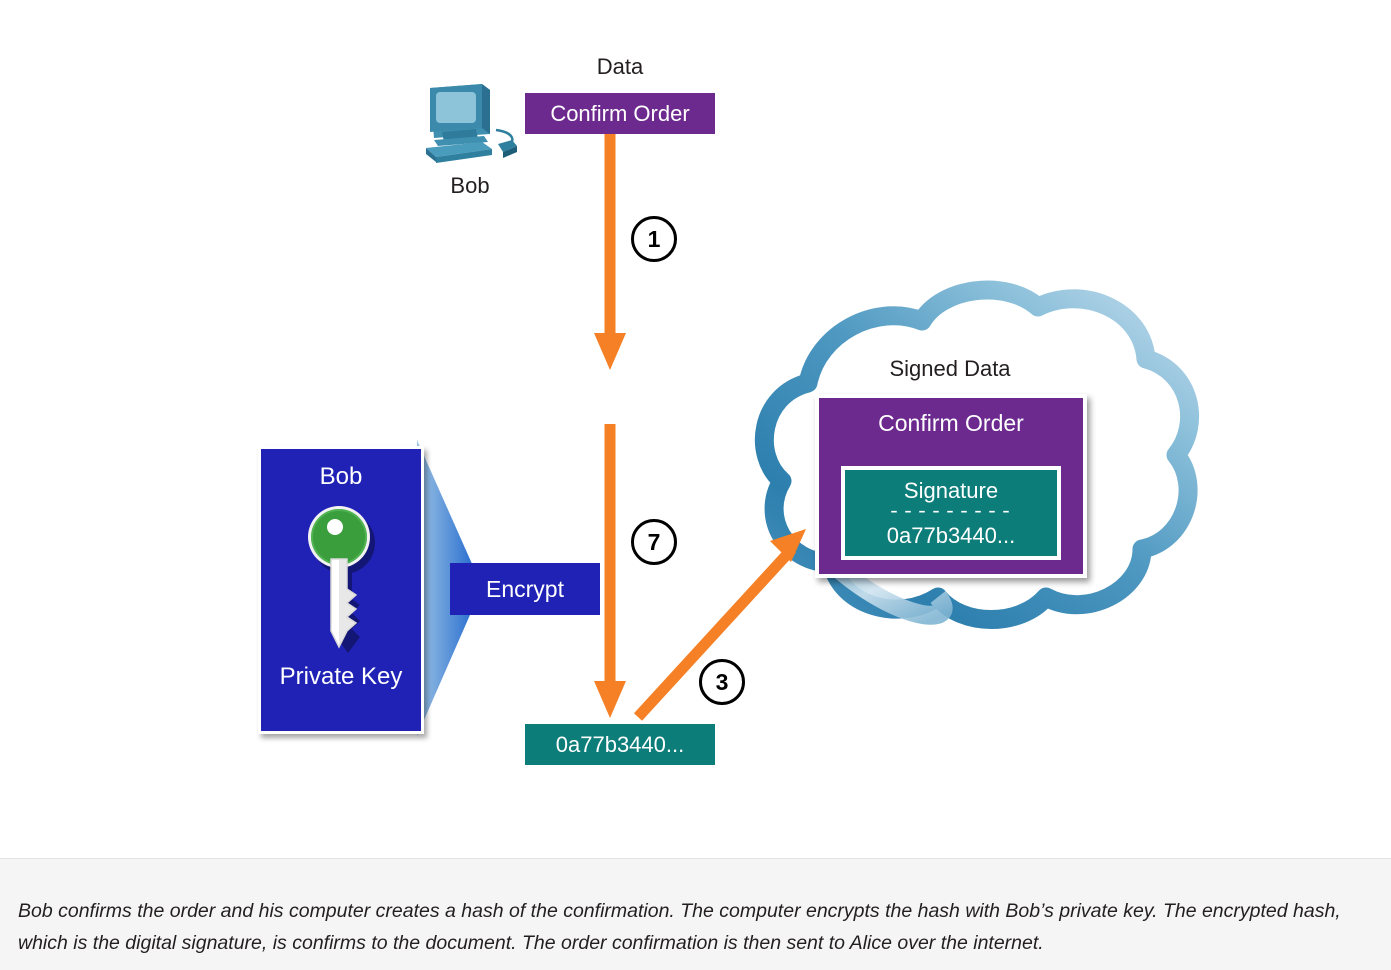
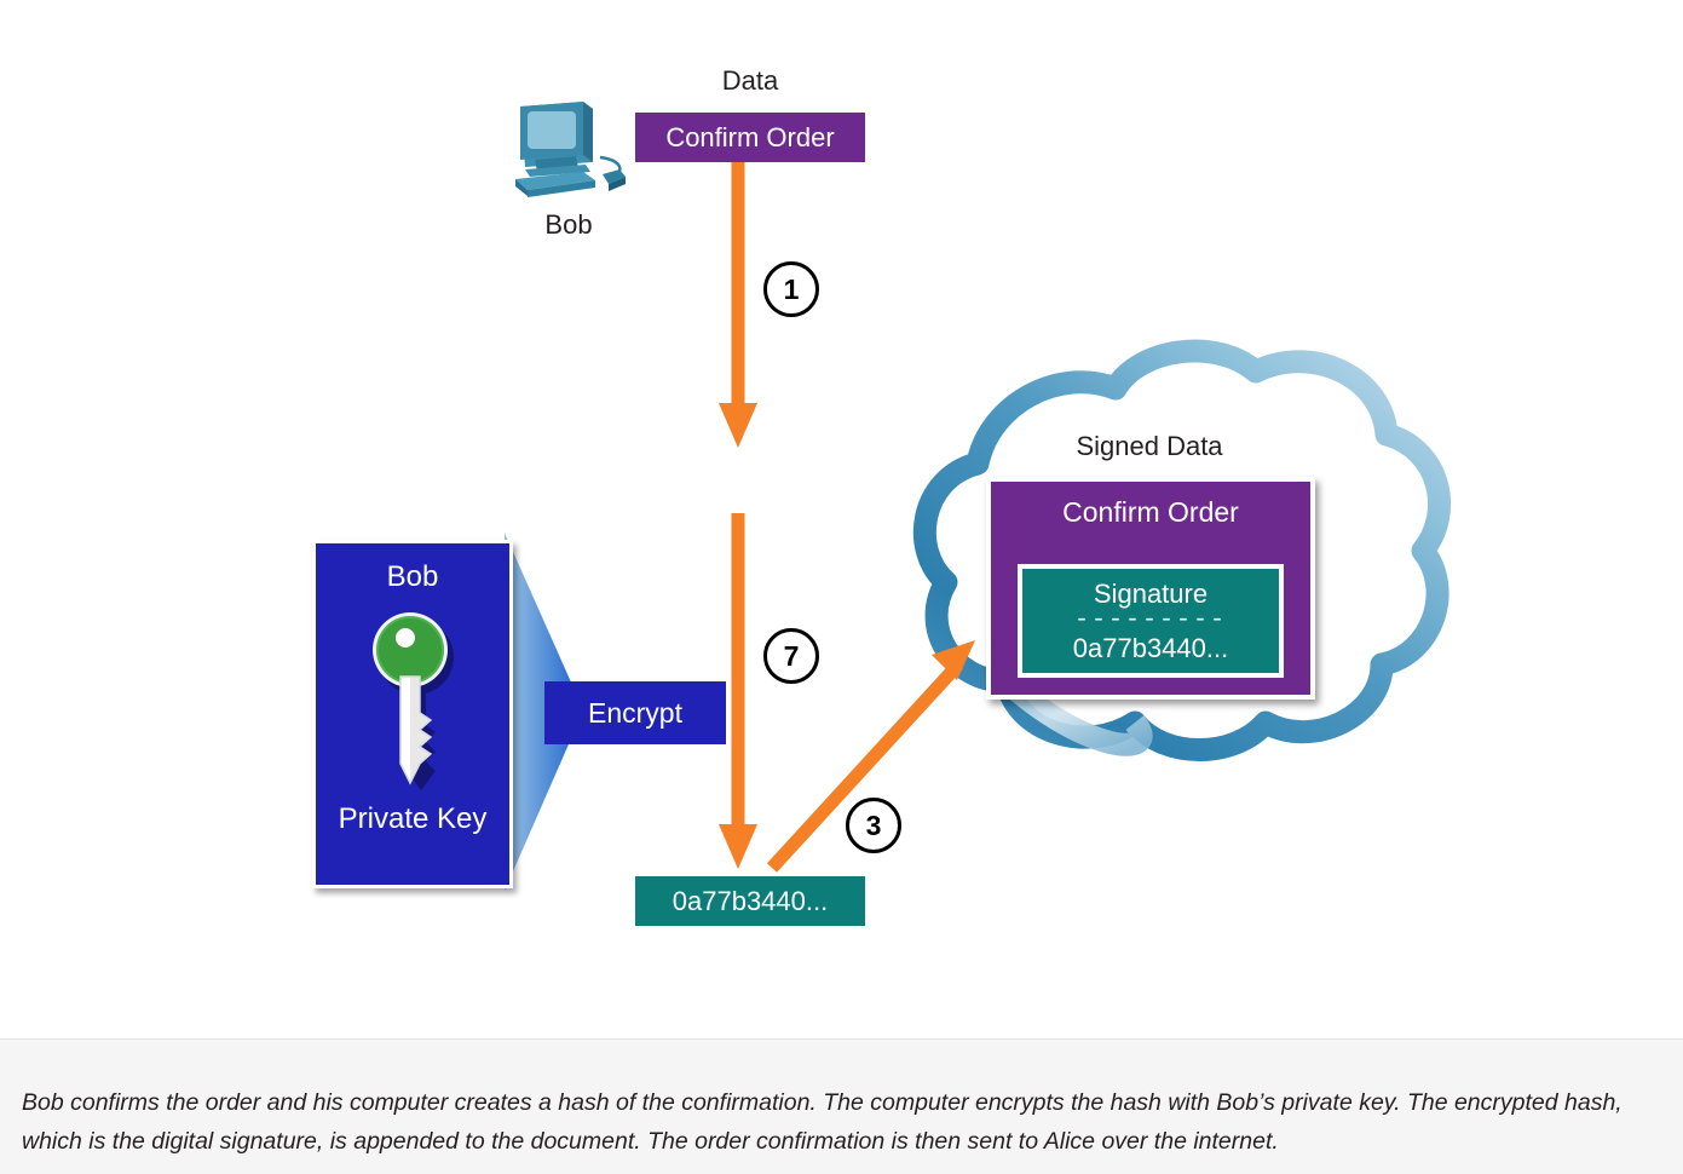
  Bob
  Data
  Confirm Order
  1
  7
  3
  0a77b3440...
  Encrypt
  Bob
  Private Key
  Signed Data
  Confirm Order
  Signature
  ---------
  0a77b3440...
- Bob confirms the order and his computer creates a hash of the confirmation. The computer encrypts the hash with Bob’s private key. The encrypted hash, which is the digital signature, is confirms to the document. The order confirmation is then sent to Alice over the internet.
+ Bob confirms the order and his computer creates a hash of the confirmation. The computer encrypts the hash with Bob’s private key. The encrypted hash, which is the digital signature, is appended to the document. The order confirmation is then sent to Alice over the internet.
